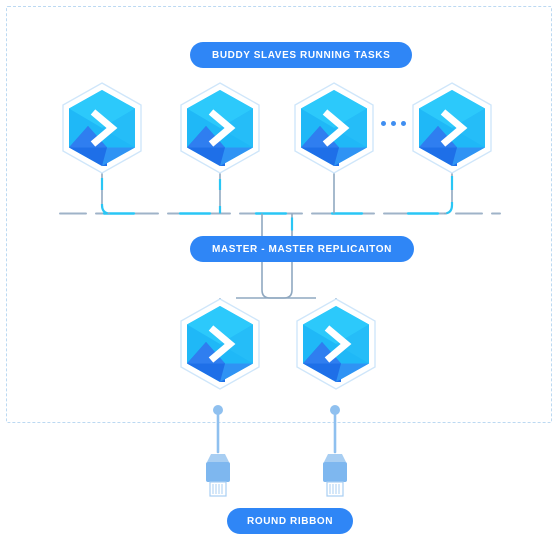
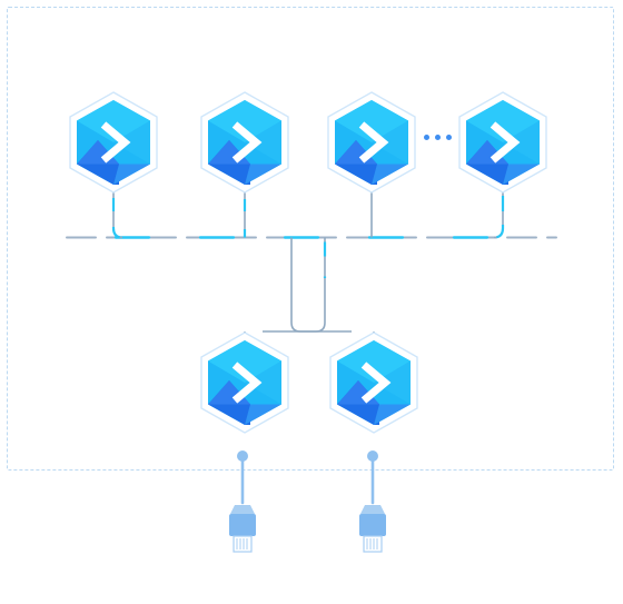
- BUDDY SLAVES RUNNING TASKS
- MASTER - MASTER REPLICAITON
- ROUND RIBBON
